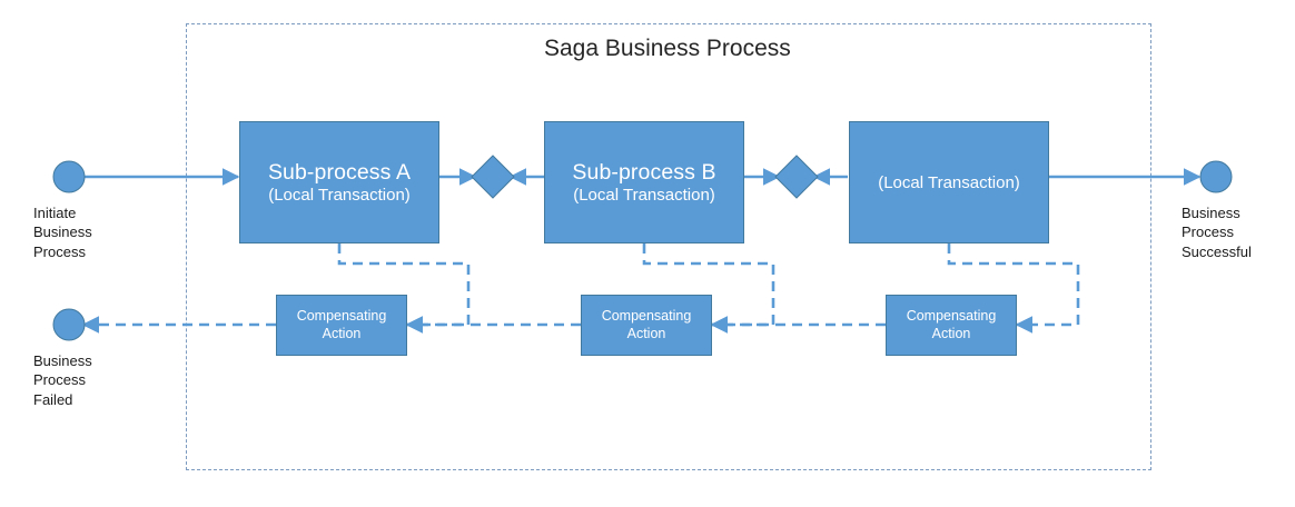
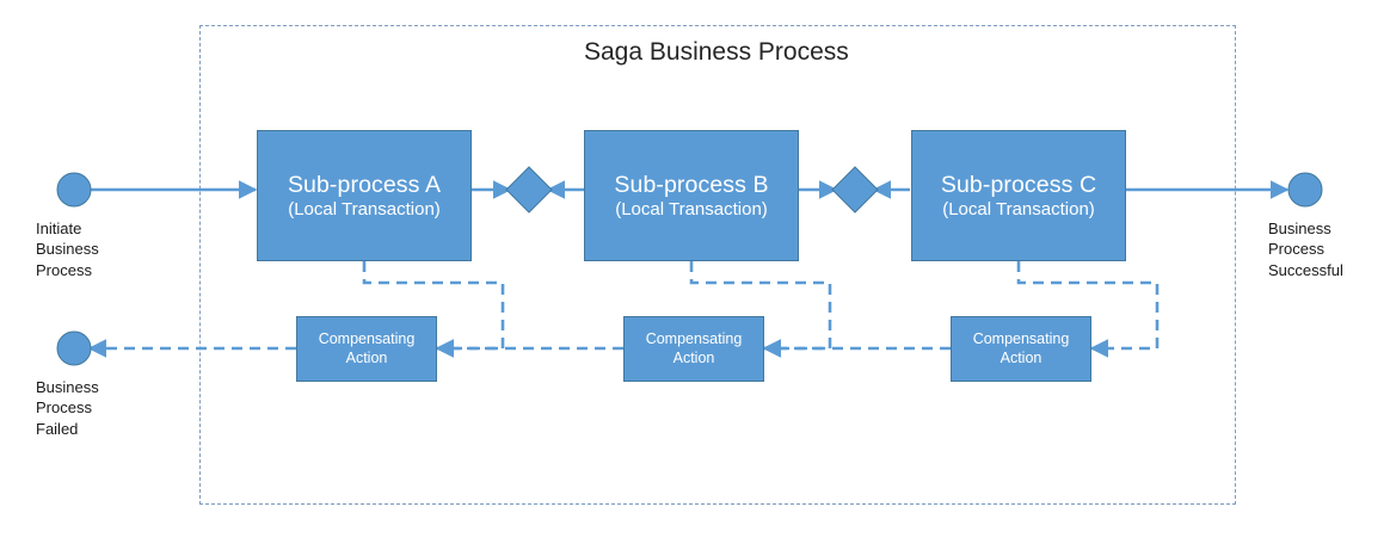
  Saga Business Process
  Sub-process A
  (Local Transaction)
  Sub-process B
  (Local Transaction)
+ Sub-process C
  (Local Transaction)
  Compensating
  Action
  Compensating
  Action
  Compensating
  Action
  Initiate
  Business
  Process
  Business
  Process
  Successful
  Business
  Process
  Failed
